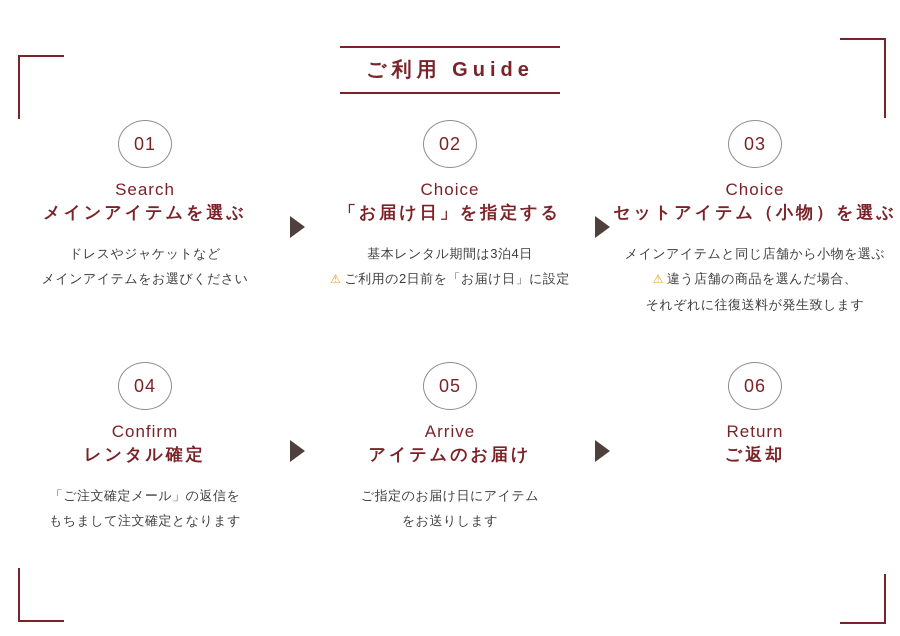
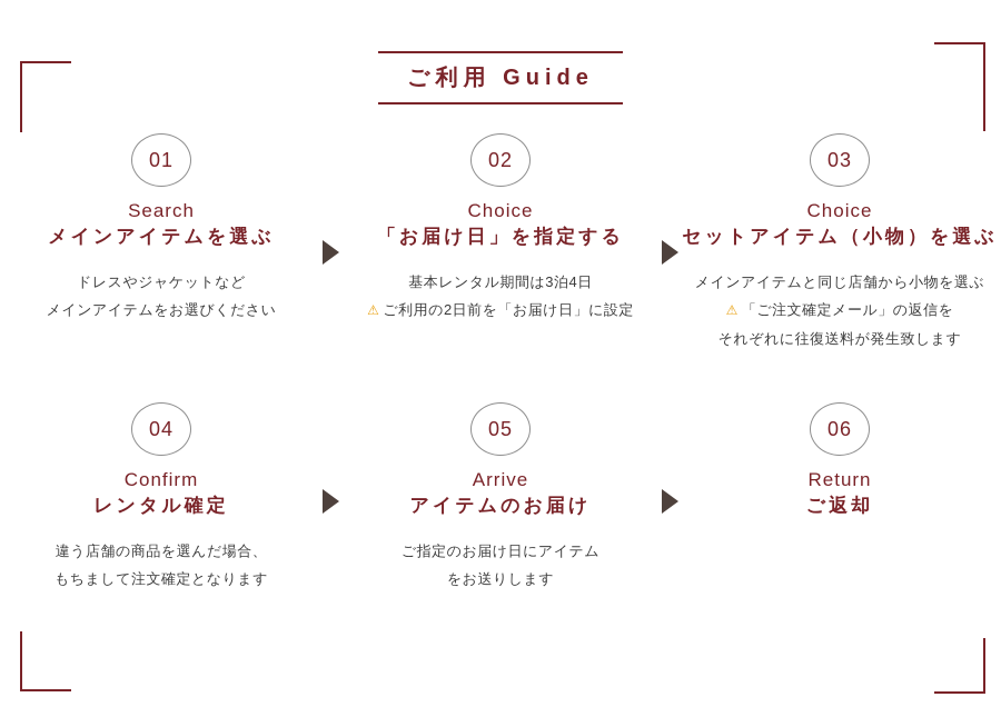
  ご利用 Guide
  01
  Search
  メインアイテムを選ぶ
  ドレスやジャケットなど
  メインアイテムをお選びください
  02
  Choice
  「お届け日」を指定する
  基本レンタル期間は3泊4日
  ⚠ ご利用の2日前を「お届け日」に設定
  03
  Choice
  セットアイテム（小物）を選ぶ
  メインアイテムと同じ店舗から小物を選ぶ
- ⚠ 違う店舗の商品を選んだ場合、
+ ⚠ 「ご注文確定メール」の返信を
  それぞれに往復送料が発生致します
  04
  Confirm
  レンタル確定
- 「ご注文確定メール」の返信を
+ 違う店舗の商品を選んだ場合、
  もちまして注文確定となります
  05
  Arrive
  アイテムのお届け
  ご指定のお届け日にアイテム
  をお送りします
  06
  Return
  ご返却
